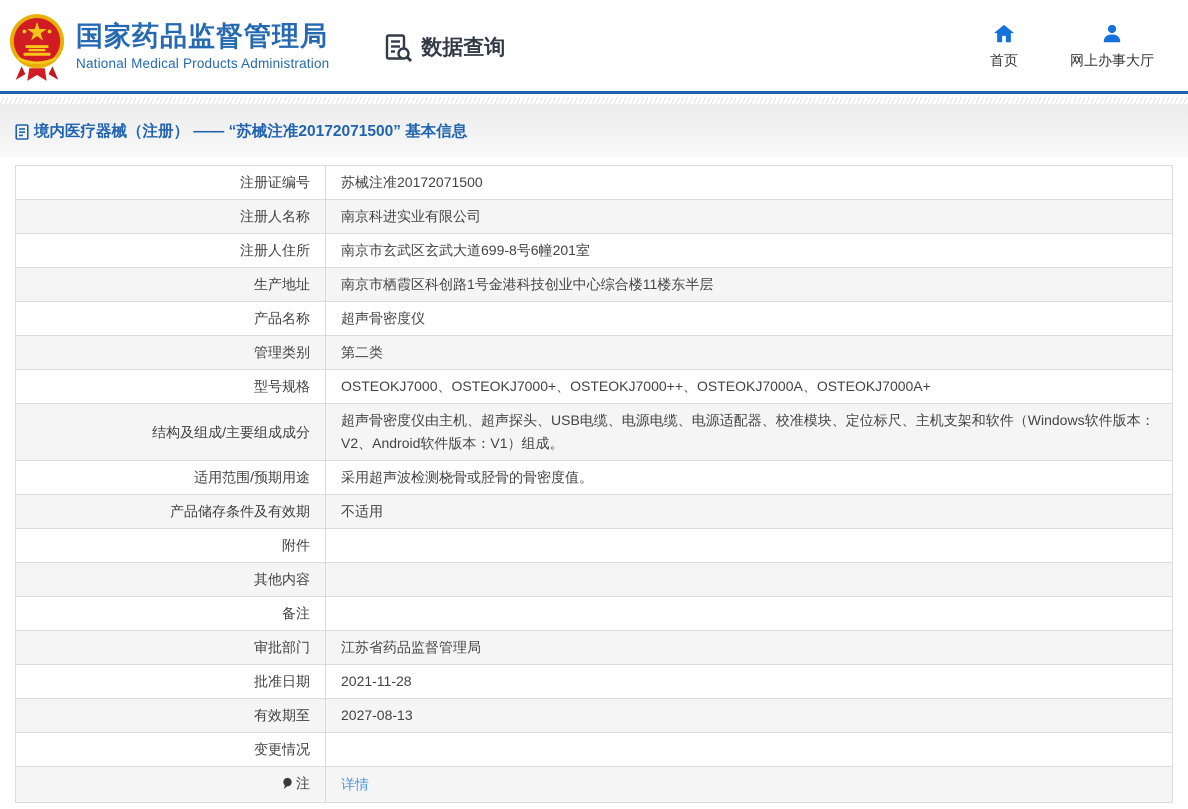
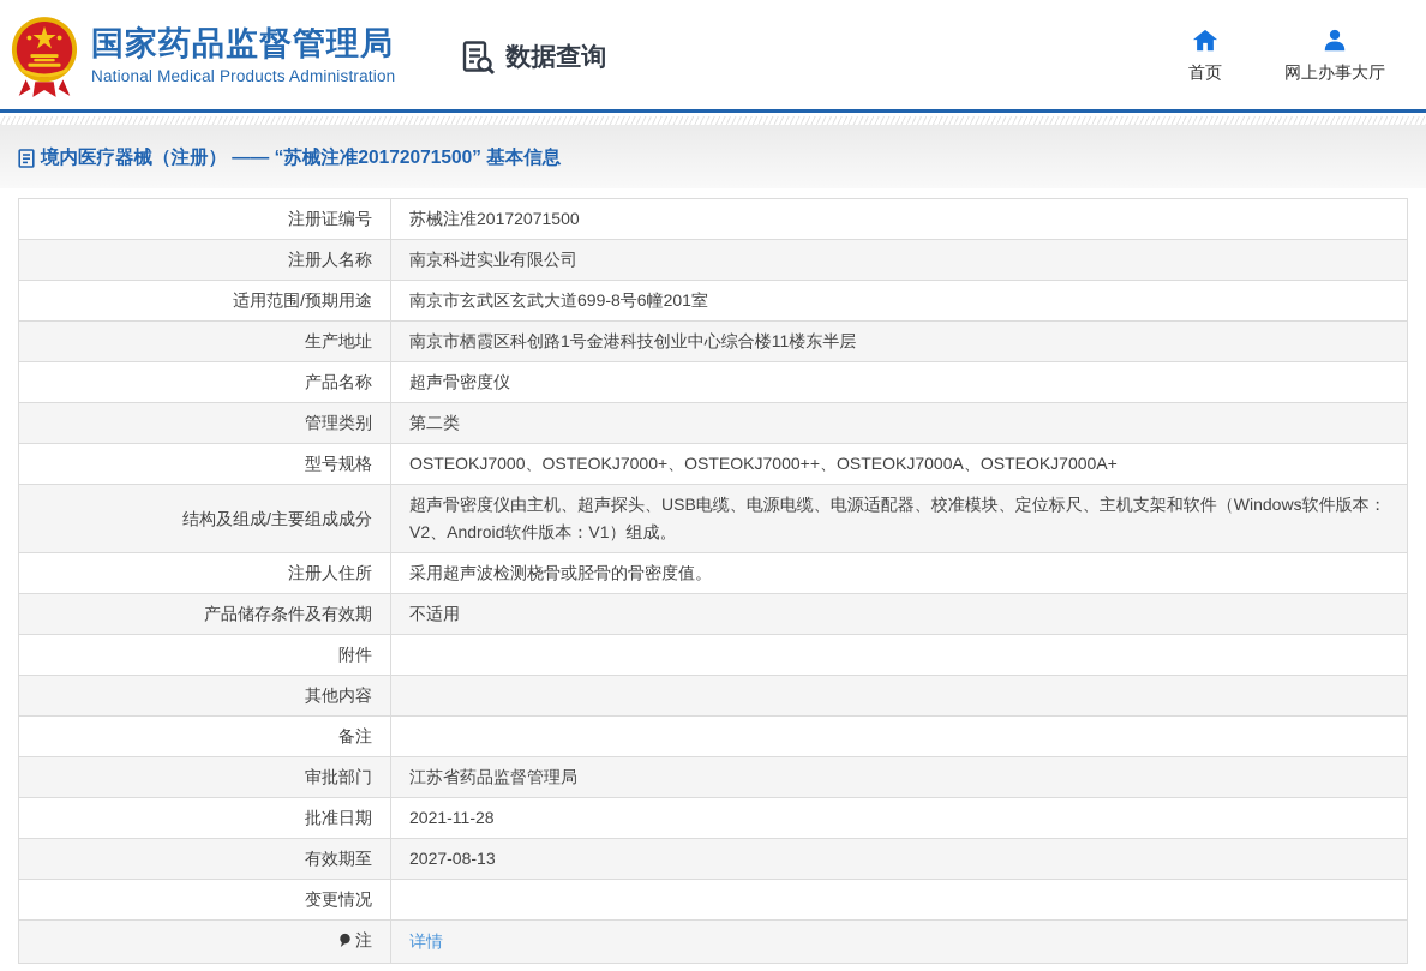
  国家药品监督管理局
  National Medical Products Administration
  数据查询
  首页
  网上办事大厅
  境内医疗器械（注册） —— “苏械注准20172071500” 基本信息
  注册证编号	苏械注准20172071500
  注册人名称	南京科进实业有限公司
- 注册人住所	南京市玄武区玄武大道699-8号6幢201室
+ 适用范围/预期用途	南京市玄武区玄武大道699-8号6幢201室
  生产地址	南京市栖霞区科创路1号金港科技创业中心综合楼11楼东半层
  产品名称	超声骨密度仪
  管理类别	第二类
  型号规格	OSTEOKJ7000、OSTEOKJ7000+、OSTEOKJ7000++、OSTEOKJ7000A、OSTEOKJ7000A+
  结构及组成/主要组成成分	超声骨密度仪由主机、超声探头、USB电缆、电源电缆、电源适配器、校准模块、定位标尺、主机支架和软件（Windows软件版本：V2、Android软件版本：V1）组成。
- 适用范围/预期用途	采用超声波检测桡骨或胫骨的骨密度值。
+ 注册人住所	采用超声波检测桡骨或胫骨的骨密度值。
  产品储存条件及有效期	不适用
  附件
  其他内容
  备注
  审批部门	江苏省药品监督管理局
  批准日期	2021-11-28
  有效期至	2027-08-13
  变更情况
  注	详情
